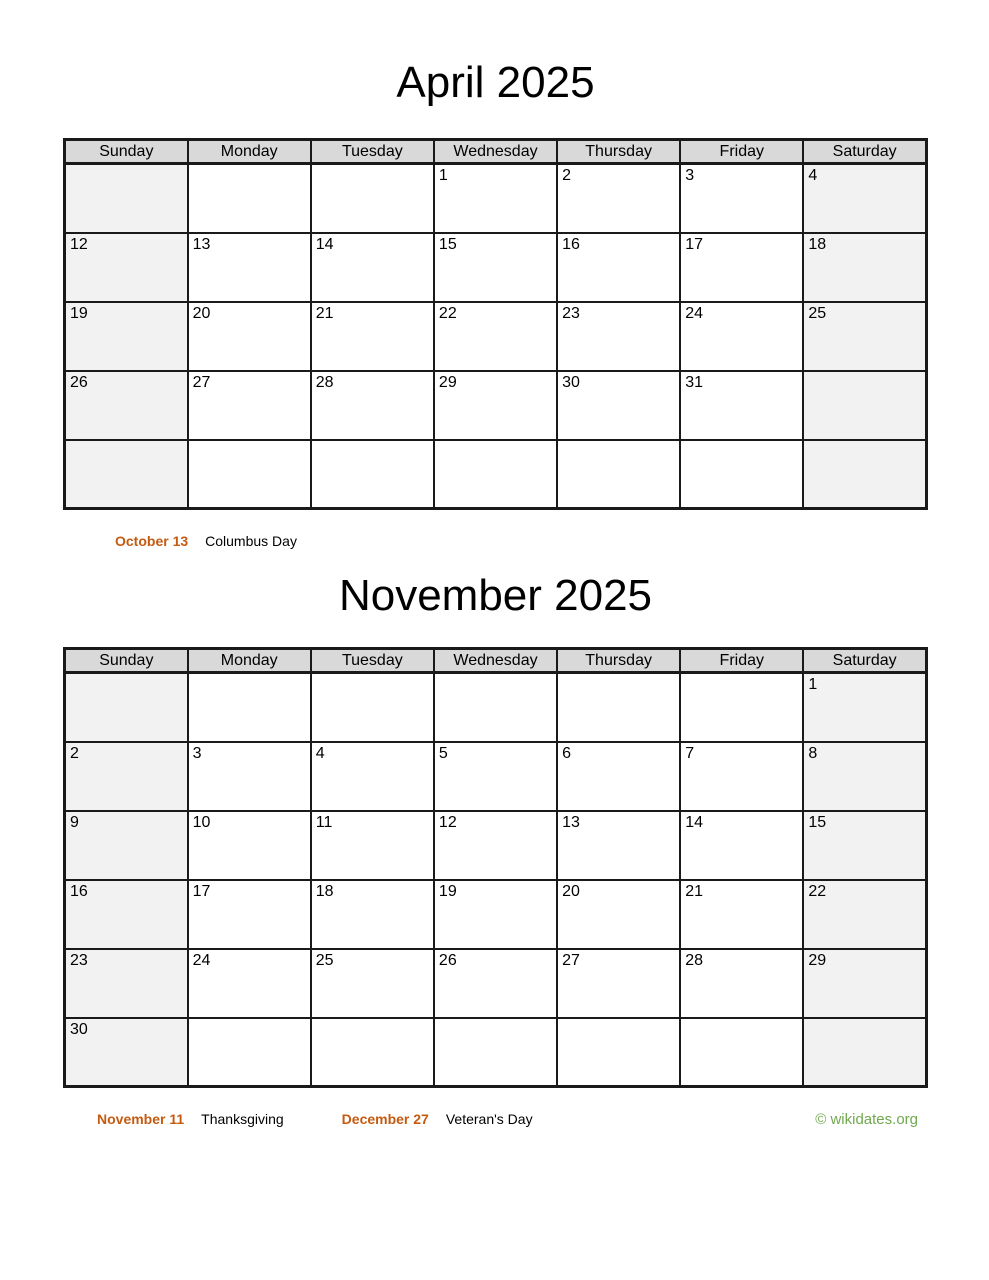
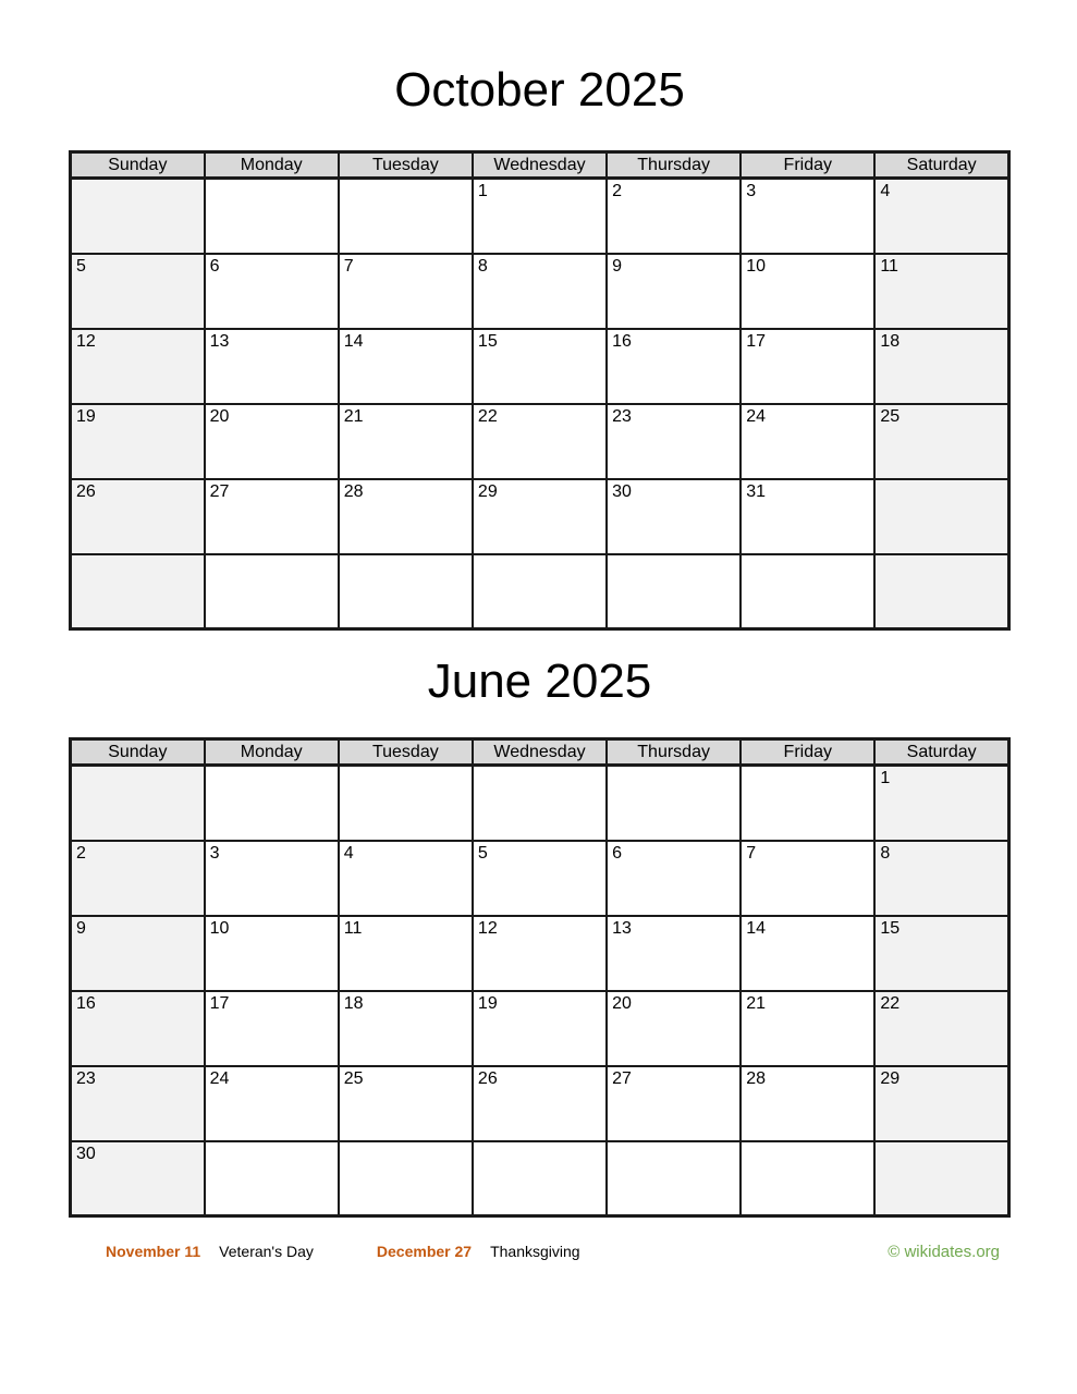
- April 2025
+ October 2025
  Sunday	Monday	Tuesday	Wednesday	Thursday	Friday	Saturday
  			1	2	3	4
+ 5	6	7	8	9	10	11
  12	13	14	15	16	17	18
  19	20	21	22	23	24	25
  26	27	28	29	30	31
- October 13
- Columbus Day
- November 2025
+ June 2025
  Sunday	Monday	Tuesday	Wednesday	Thursday	Friday	Saturday
  						1
  2	3	4	5	6	7	8
  9	10	11	12	13	14	15
  16	17	18	19	20	21	22
  23	24	25	26	27	28	29
  30
  November 11
- Thanksgiving
+ Veteran's Day
  December 27
- Veteran's Day
+ Thanksgiving
  © wikidates.org
